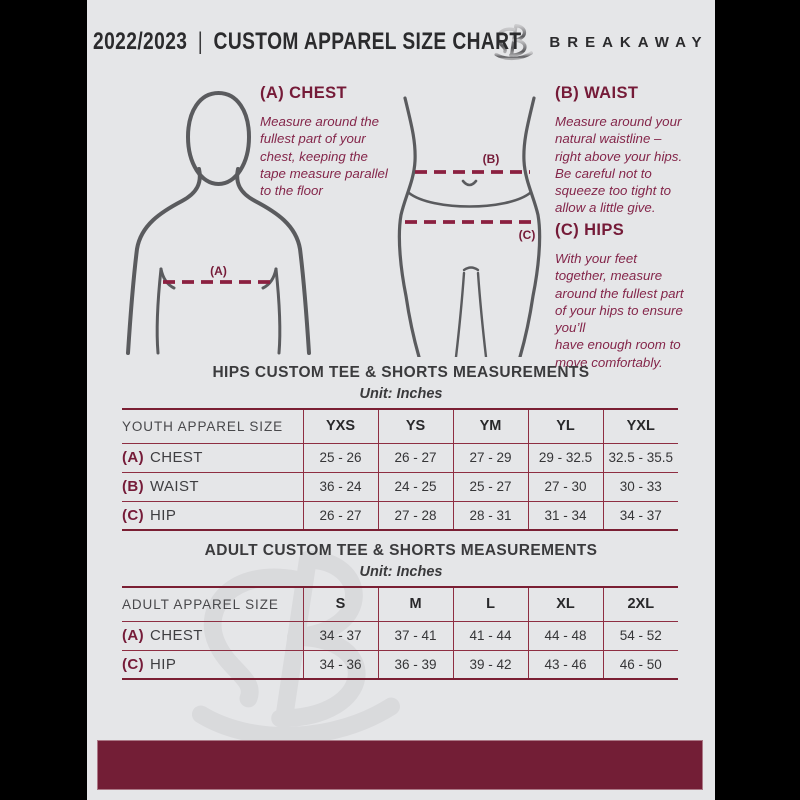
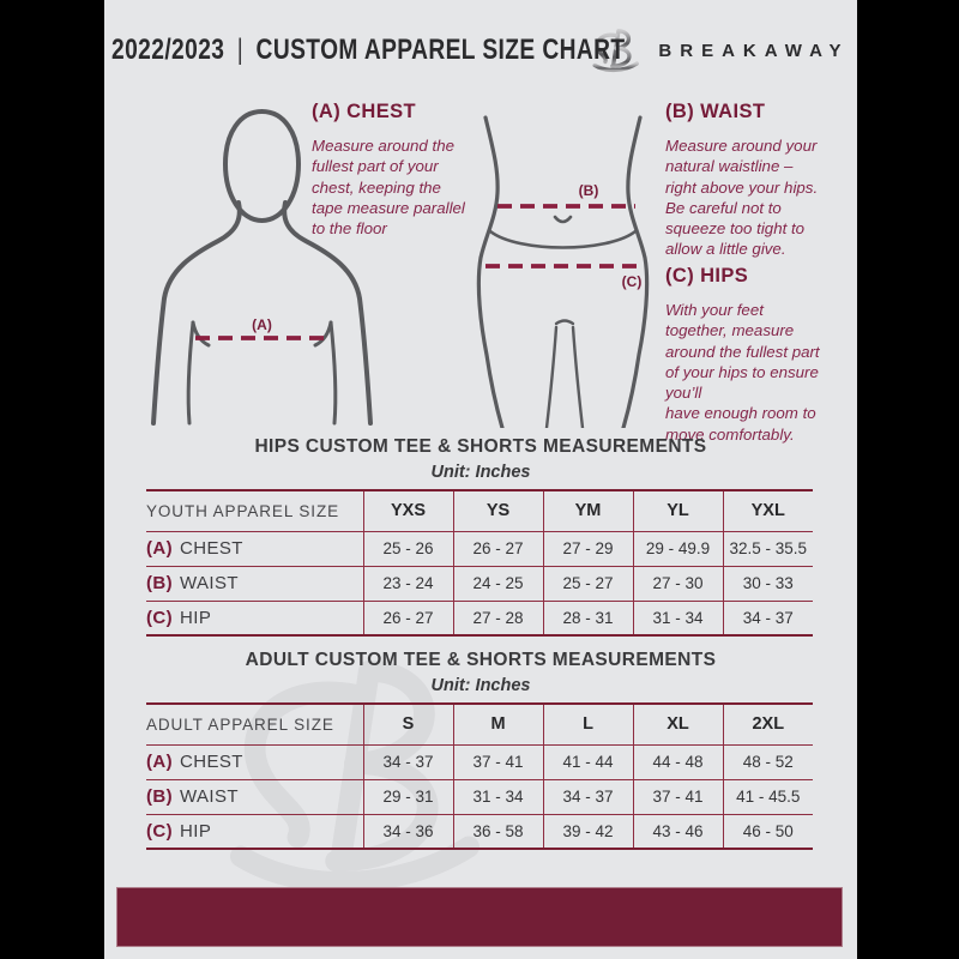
  2022/2023 | CUSTOM APPAREL SIZE CHART
  BREAKAWAY
  (A)
  (A) CHEST
  Measure around the
  fullest part of your
  chest, keeping the
  tape measure parallel
  to the floor
  (B)
  (C)
  (B) WAIST
  Measure around your
  natural waistline –
  right above your hips.
  Be careful not to
  squeeze too tight to
  allow a little give.
  (C) HIPS
  With your feet
  together, measure
  around the fullest part
  of your hips to ensure
  you’ll
  have enough room to
  move comfortably.
  HIPS CUSTOM TEE & SHORTS MEASUREMENTS
  Unit: Inches
  YOUTH APPAREL SIZE	YXS	YS	YM	YL	YXL
- (A) CHEST	25 - 26	26 - 27	27 - 29	29 - 32.5	32.5 - 35.5
+ (A) CHEST	25 - 26	26 - 27	27 - 29	29 - 49.9	32.5 - 35.5
- (B) WAIST	36 - 24	24 - 25	25 - 27	27 - 30	30 - 33
+ (B) WAIST	23 - 24	24 - 25	25 - 27	27 - 30	30 - 33
  (C) HIP	26 - 27	27 - 28	28 - 31	31 - 34	34 - 37
  ADULT CUSTOM TEE & SHORTS MEASUREMENTS
  Unit: Inches
  ADULT APPAREL SIZE	S	M	L	XL	2XL
- (A) CHEST	34 - 37	37 - 41	41 - 44	44 - 48	54 - 52
+ (A) CHEST	34 - 37	37 - 41	41 - 44	44 - 48	48 - 52
+ (B) WAIST	29 - 31	31 - 34	34 - 37	37 - 41	41 - 45.5
- (C) HIP	34 - 36	36 - 39	39 - 42	43 - 46	46 - 50
+ (C) HIP	34 - 36	36 - 58	39 - 42	43 - 46	46 - 50
